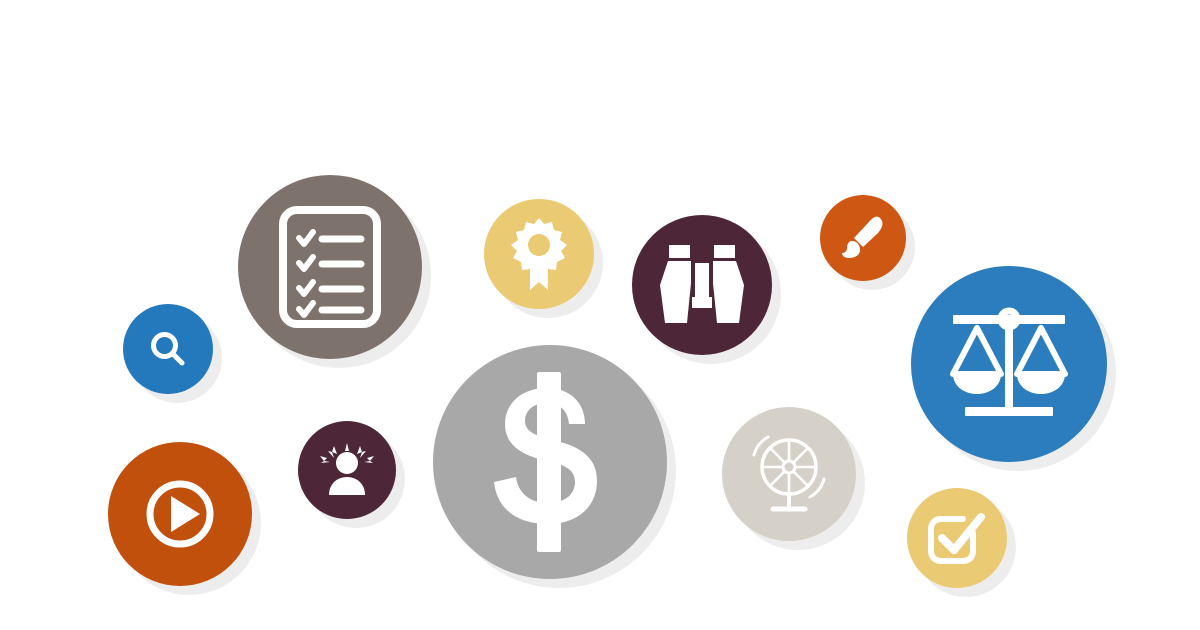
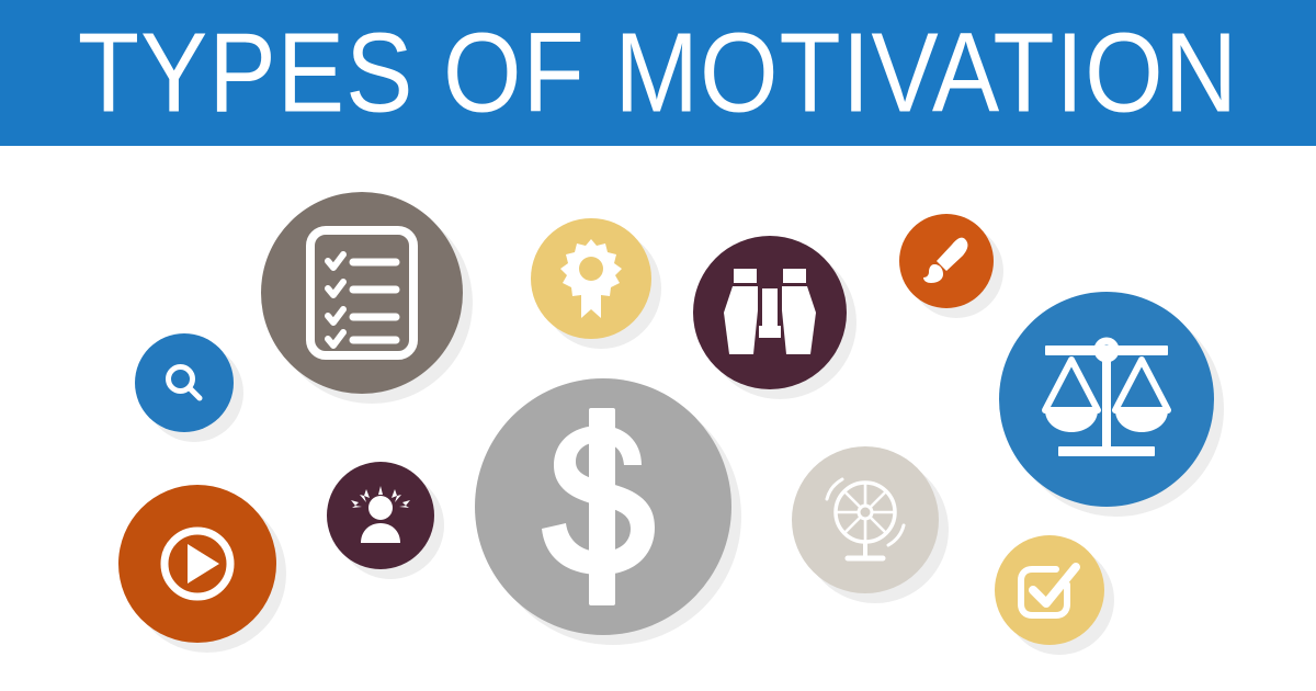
+ TYPES OF MOTIVATION
